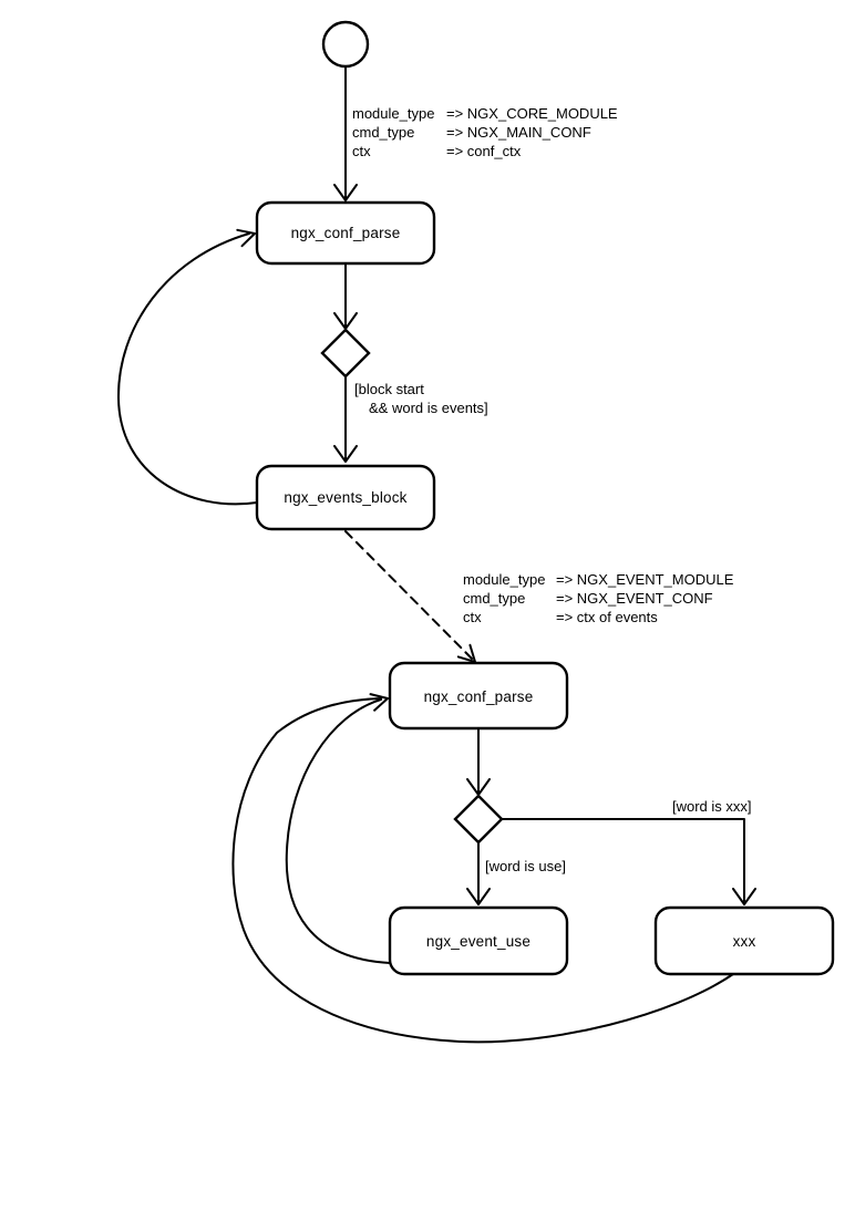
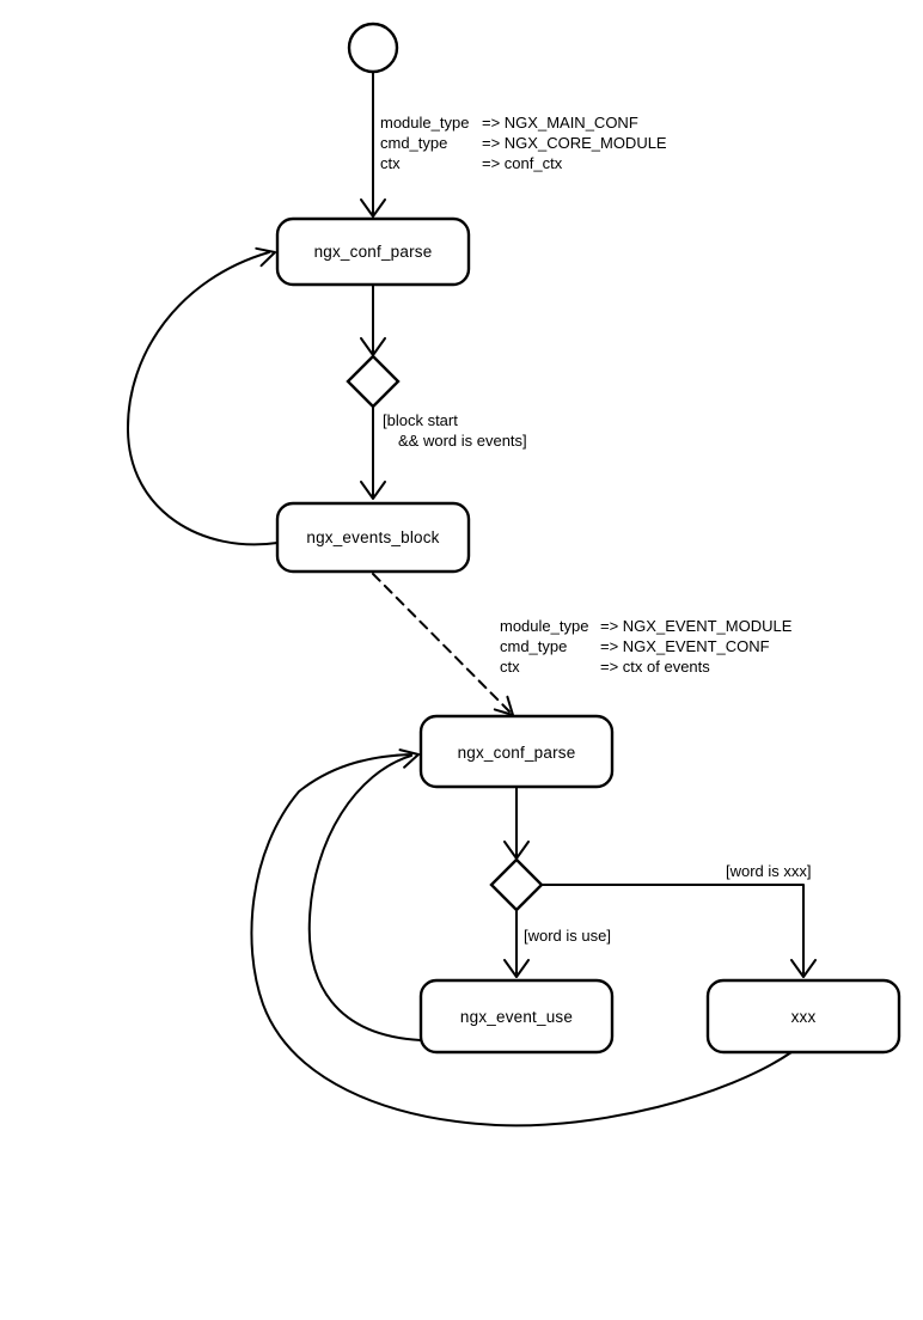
  module_type
- => NGX_CORE_MODULE
+ => NGX_MAIN_CONF
  cmd_type
- => NGX_MAIN_CONF
+ => NGX_CORE_MODULE
  ctx
  => conf_ctx
  ngx_conf_parse
  [block start
  && word is events]
  ngx_events_block
  module_type
  => NGX_EVENT_MODULE
  cmd_type
  => NGX_EVENT_CONF
  ctx
  => ctx of events
  ngx_conf_parse
  [word is xxx]
  [word is use]
  ngx_event_use
  xxx
